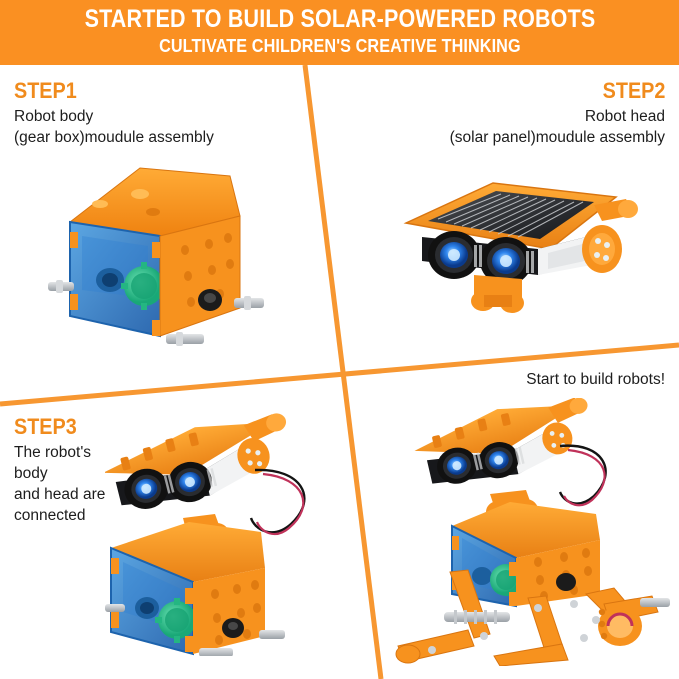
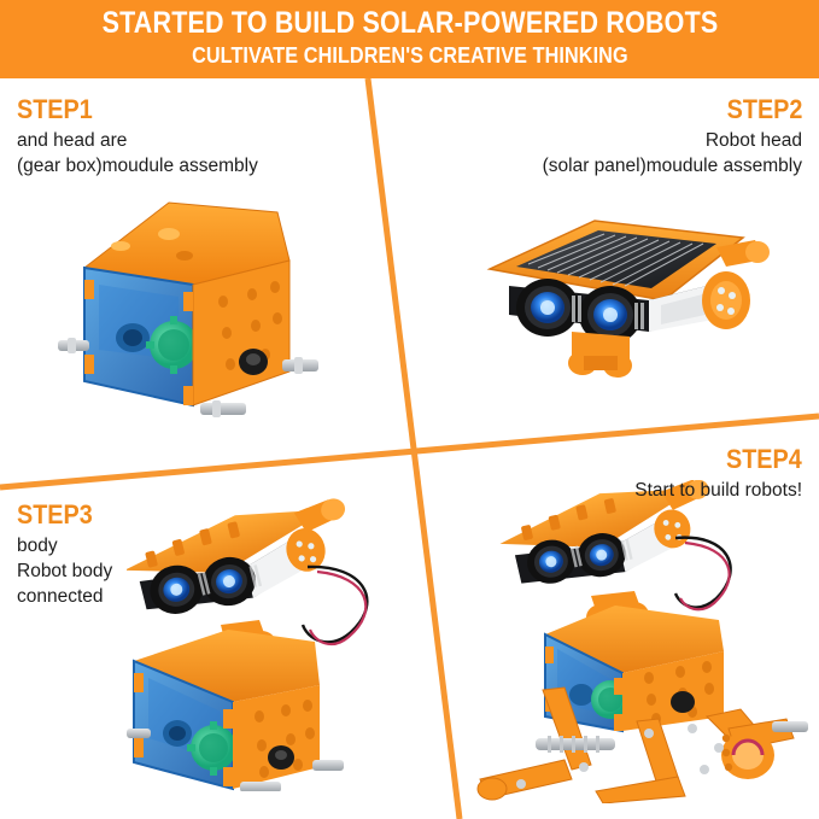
  STARTED TO BUILD SOLAR-POWERED ROBOTS
  CULTIVATE CHILDREN'S CREATIVE THINKING
  STEP1
- Robot body
+ and head are
  (gear box)moudule assembly
  STEP2
  Robot head
  (solar panel)moudule assembly
  STEP3
- The robot's
  body
- and head are
+ Robot body
  connected
+ STEP4
  Start to build robots!
